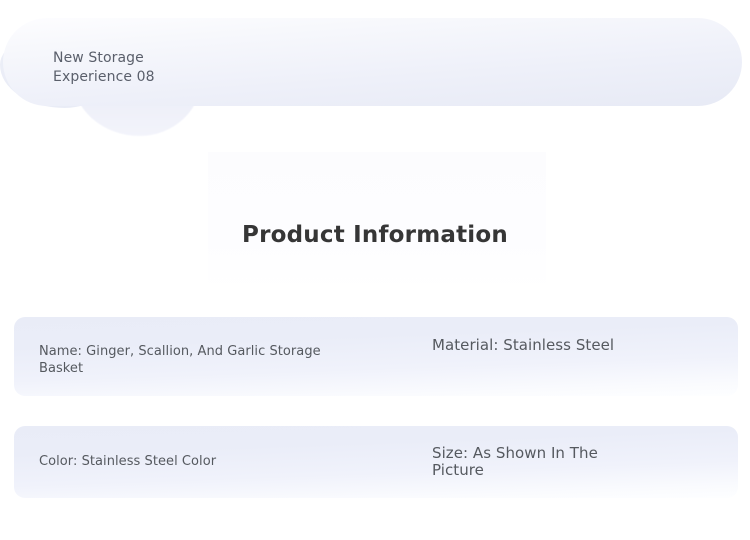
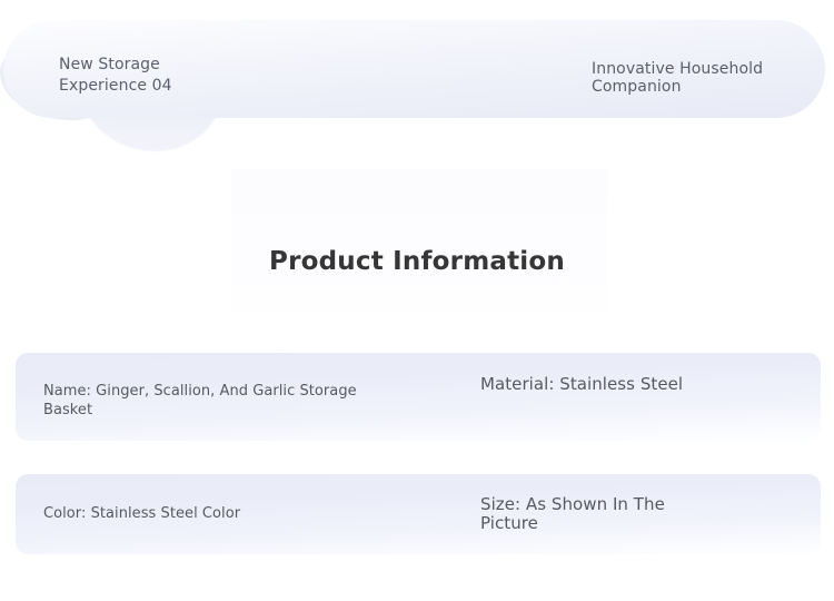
- New Storage Experience 08
+ New Storage Experience 04
+ Innovative Household Companion
  Product Information
  Name: Ginger, Scallion, And Garlic Storage Basket
  Material: Stainless Steel
  Color: Stainless Steel Color
  Size: As Shown In The Picture
